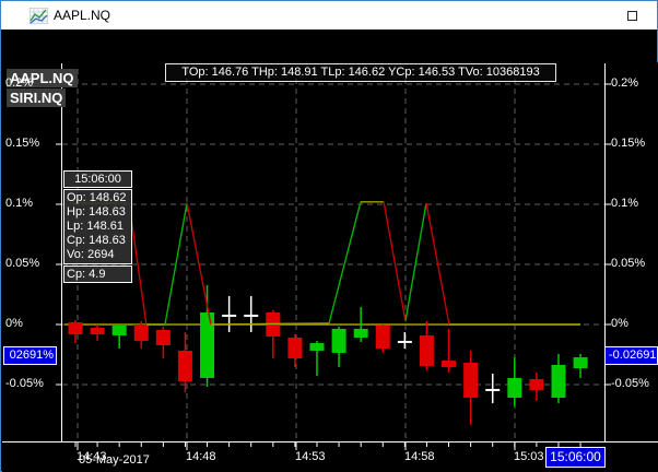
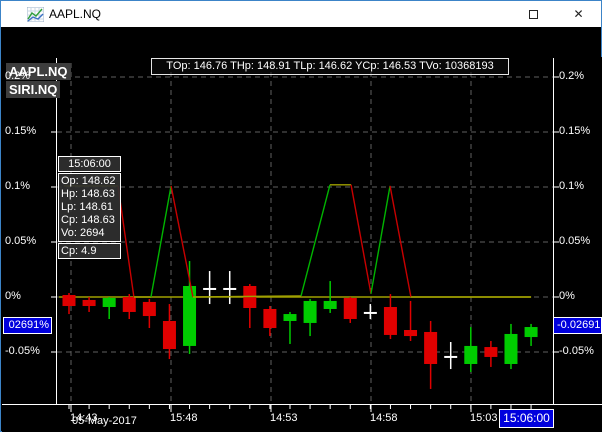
  AAPL.NQ
+ ✕
  TOp: 146.76 THp: 148.91 TLp: 146.62 YCp: 146.53 TVo: 10368193
  AAPL.NQ
  SIRI.NQ
  15:06:00
  Op: 148.62
  Hp: 148.63
  Lp: 148.61
  Cp: 148.63
  Vo: 2694
  Cp: 4.9
  0.2%
  0.2%
  0.15%
  0.15%
  0.1%
  0.1%
  0.05%
  0.05%
  0%
  0%
  -0.05%
  -0.05%
  14:43
- 14:48
+ 15:48
  14:53
  14:58
  15:03
  02691%
  -0.02691
  05-May-2017
  15:06:00
